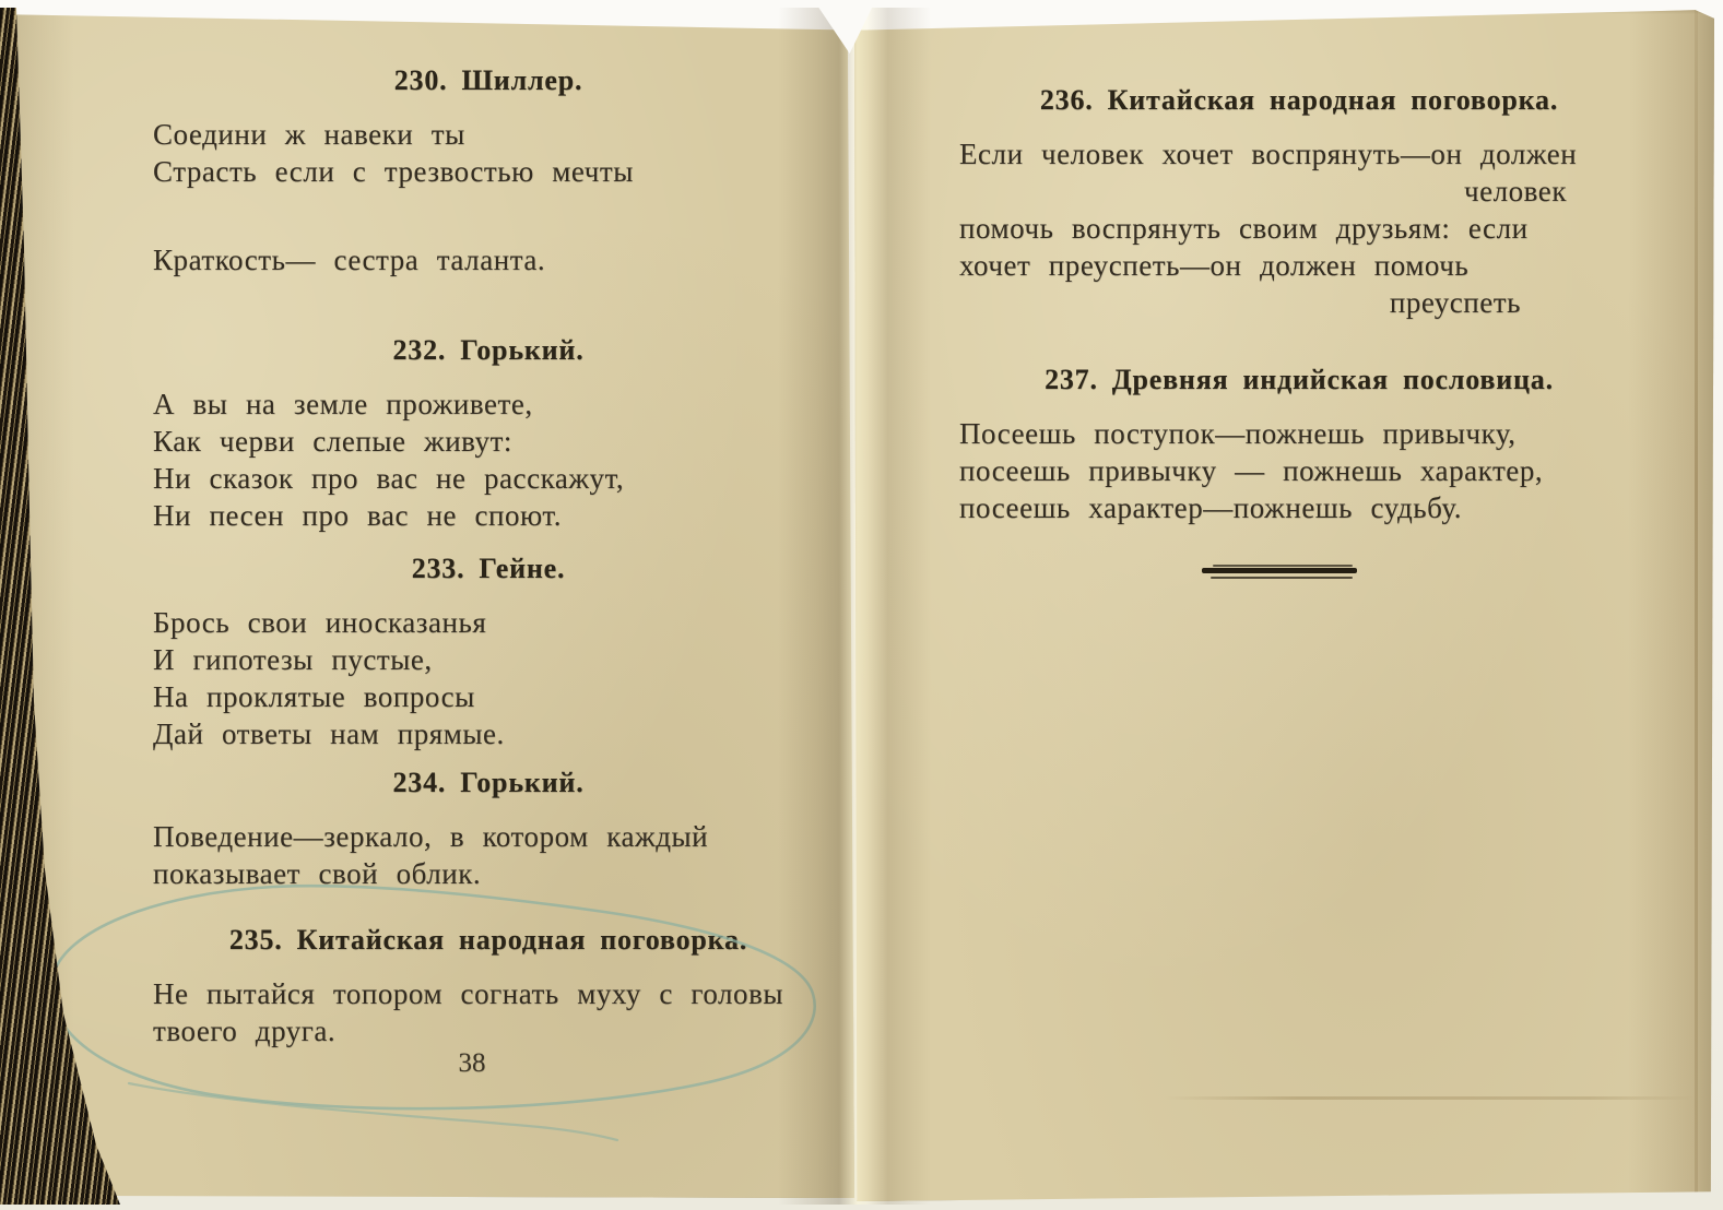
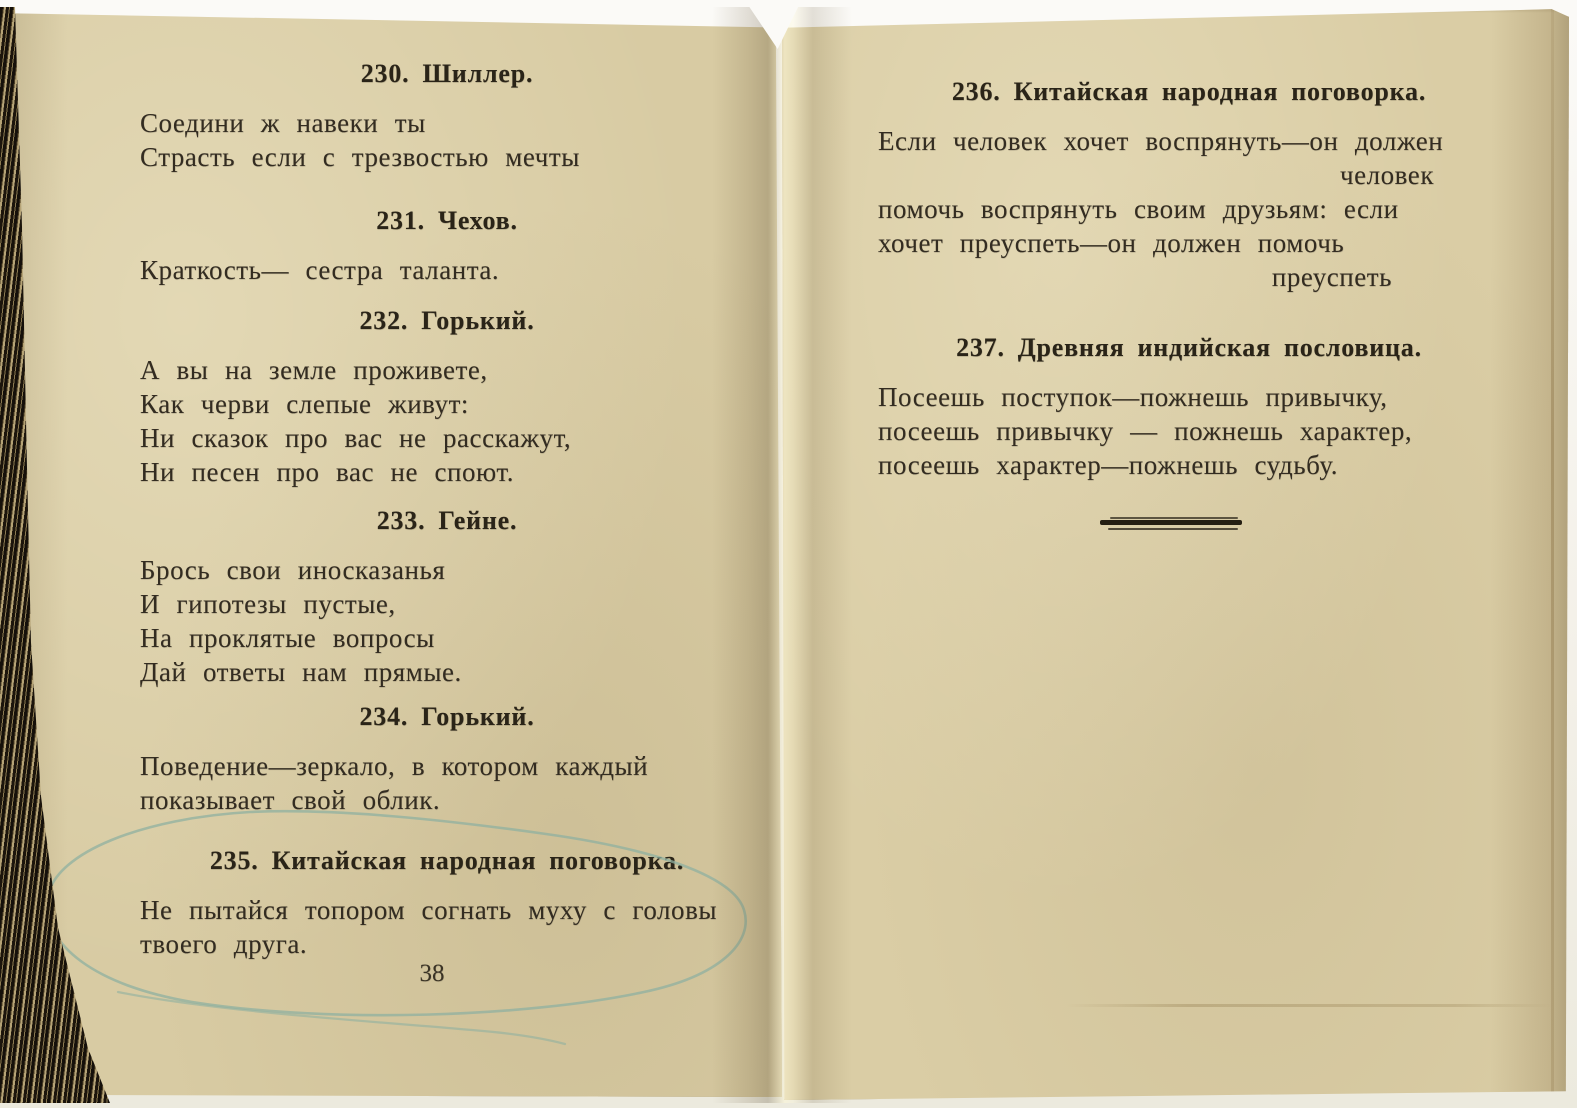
  230. Шиллер.
  Соедини ж навеки ты
  Страсть если с трезвостью мечты
+ 231. Чехов.
  Краткость— сестра таланта.
  232. Горький.
  А вы на земле проживете,
  Как черви слепые живут:
  Ни сказок про вас не расскажут,
  Ни песен про вас не споют.
  233. Гейне.
  Брось свои иносказанья
  И гипотезы пустые,
  На проклятые вопросы
  Дай ответы нам прямые.
  234. Горький.
  Поведение—зеркало, в котором каждый
  показывает свой облик.
  235. Китайская народная поговорка.
  Не пытайся топором согнать муху с головы
  твоего друга.
  38
  236. Китайская народная поговорка.
  Если человек хочет воспрянуть—он должен
  человек
  помочь воспрянуть своим друзьям: если
  хочет преуспеть—он должен помочь
  преуспеть
  237. Древняя индийская пословица.
  Посеешь поступок—пожнешь привычку,
  посеешь привычку — пожнешь характер,
  посеешь характер—пожнешь судьбу.
